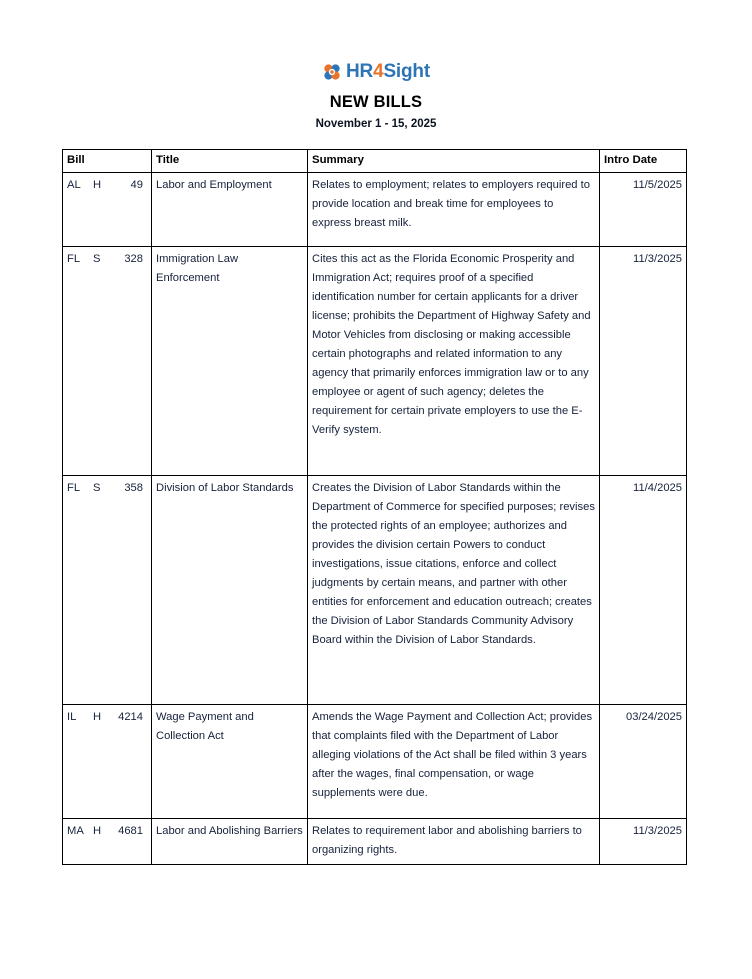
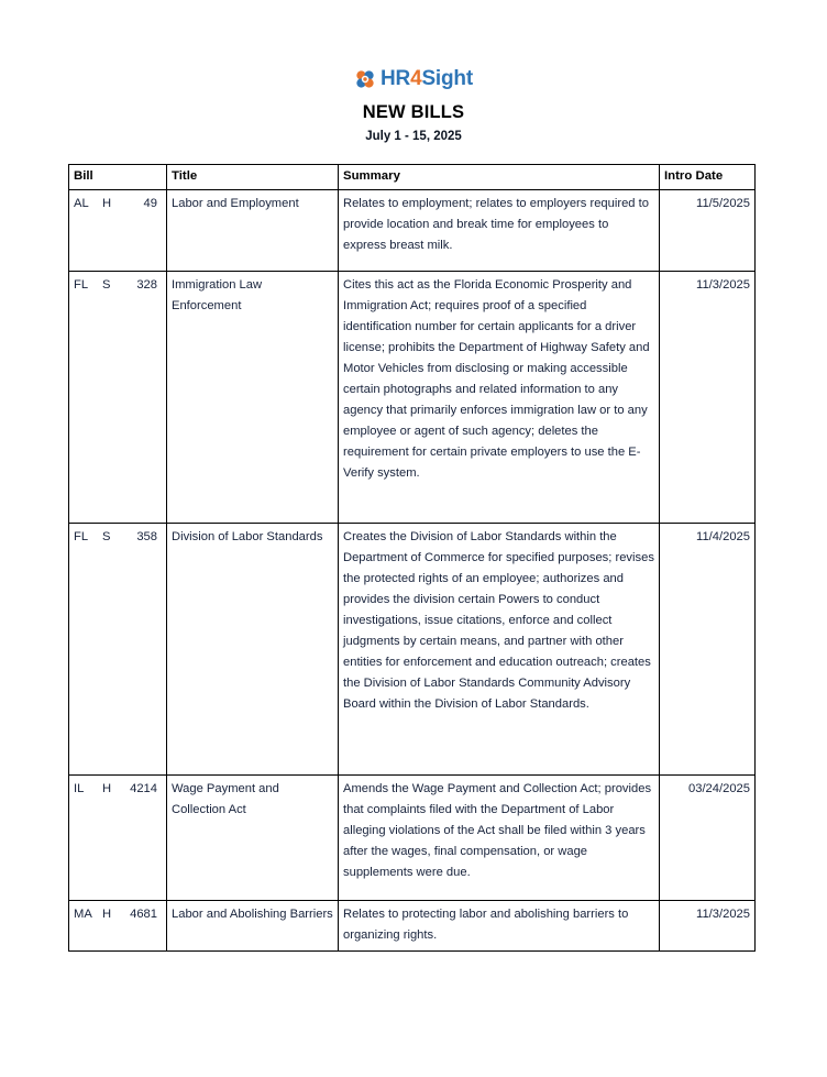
  HR4Sight
  NEW BILLS
- November 1 - 15, 2025
+ July 1 - 15, 2025
  Bill	Title	Summary	Intro Date
  AL H 49	Labor and Employment	Relates to employment; relates to employers required to provide location and break time for employees to express breast milk.	11/5/2025
  FL S 328	Immigration Law Enforcement	Cites this act as the Florida Economic Prosperity and Immigration Act; requires proof of a specified identification number for certain applicants for a driver license; prohibits the Department of Highway Safety and Motor Vehicles from disclosing or making accessible certain photographs and related information to any agency that primarily enforces immigration law or to any employee or agent of such agency; deletes the requirement for certain private employers to use the E-Verify system.	11/3/2025
  FL S 358	Division of Labor Standards	Creates the Division of Labor Standards within the Department of Commerce for specified purposes; revises the protected rights of an employee; authorizes and provides the division certain Powers to conduct investigations, issue citations, enforce and collect judgments by certain means, and partner with other entities for enforcement and education outreach; creates the Division of Labor Standards Community Advisory Board within the Division of Labor Standards.	11/4/2025
  IL H 4214	Wage Payment and Collection Act	Amends the Wage Payment and Collection Act; provides that complaints filed with the Department of Labor alleging violations of the Act shall be filed within 3 years after the wages, final compensation, or wage supplements were due.	03/24/2025
- MA H 4681	Labor and Abolishing Barriers	Relates to requirement labor and abolishing barriers to organizing rights.	11/3/2025
+ MA H 4681	Labor and Abolishing Barriers	Relates to protecting labor and abolishing barriers to organizing rights.	11/3/2025
